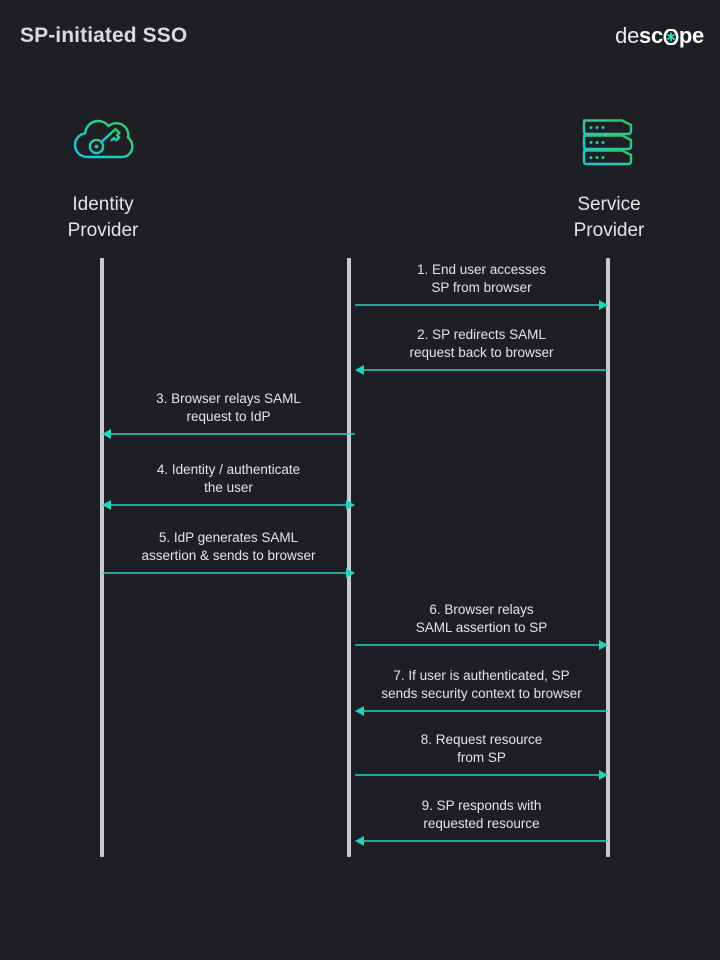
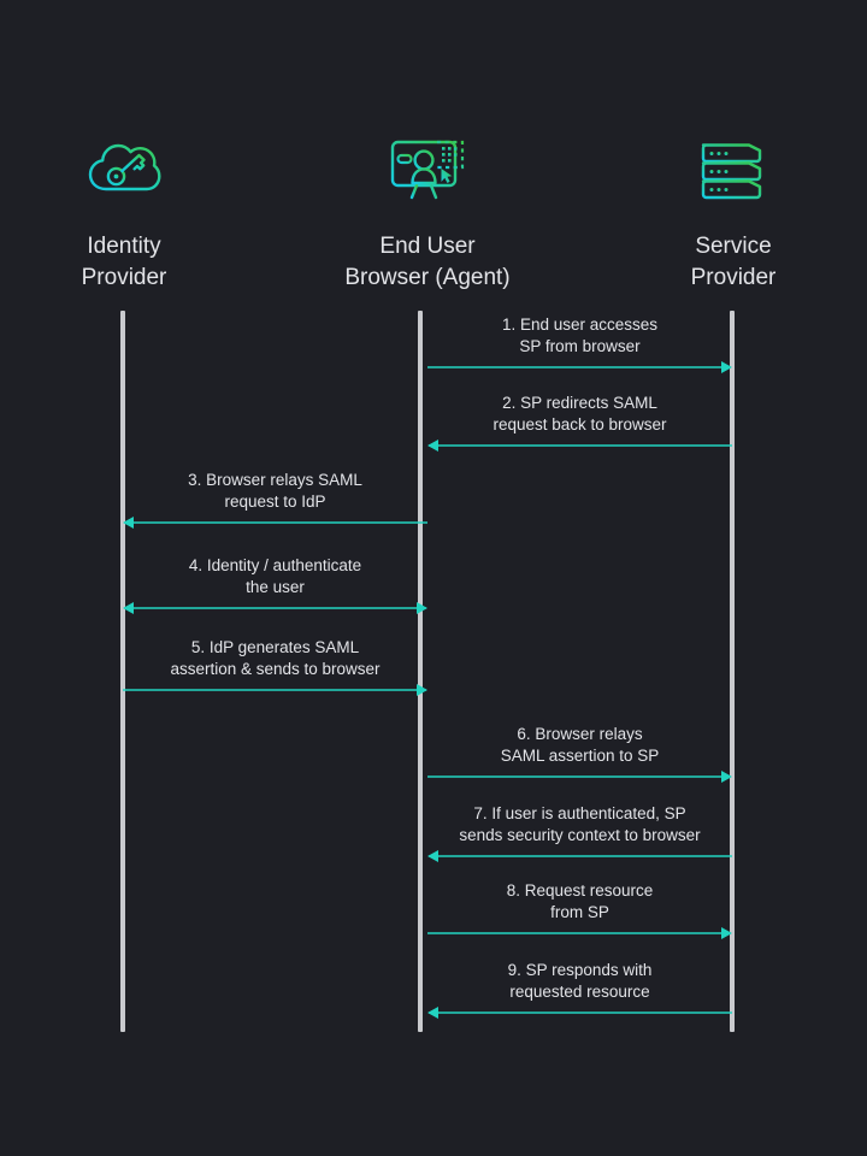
- SP-initiated SSO
- desc pe
  Identity
  Provider
+ End User
+ Browser (Agent)
  Service
  Provider
  1. End user accesses
  SP from browser
  2. SP redirects SAML
  request back to browser
  3. Browser relays SAML
  request to IdP
  4. Identity / authenticate
  the user
  5. IdP generates SAML
  assertion & sends to browser
  6. Browser relays
  SAML assertion to SP
  7. If user is authenticated, SP
  sends security context to browser
  8. Request resource
  from SP
  9. SP responds with
  requested resource
